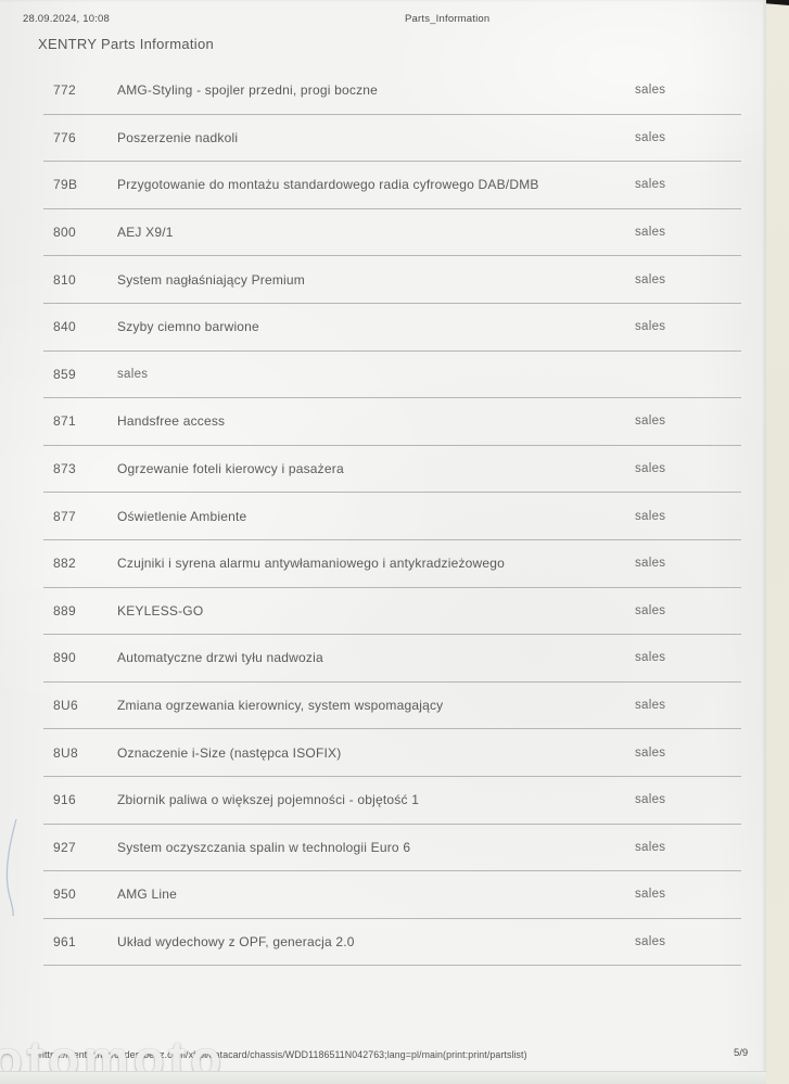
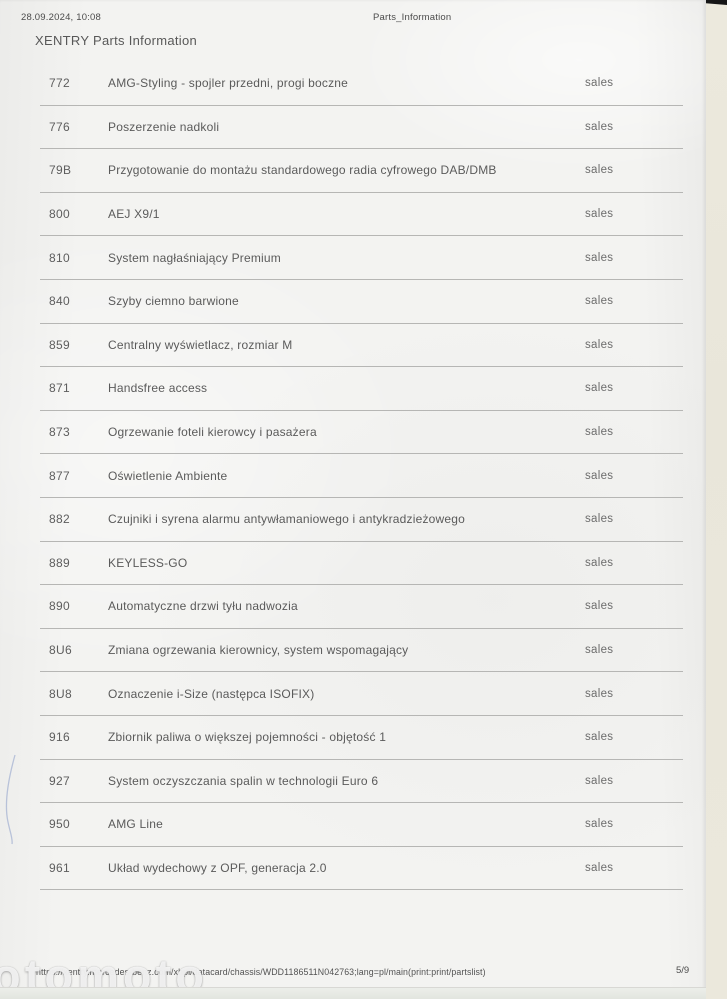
  28.09.2024, 10:08
  Parts_Information
  XENTRY Parts Information
  772
  AMG-Styling - spojler przedni, progi boczne
  sales
  776
  Poszerzenie nadkoli
  sales
  79B
  Przygotowanie do montażu standardowego radia cyfrowego DAB/DMB
  sales
  800
  AEJ X9/1
  sales
  810
  System nagłaśniający Premium
  sales
  840
  Szyby ciemno barwione
  sales
  859
+ Centralny wyświetlacz, rozmiar M
  sales
  871
  Handsfree access
  sales
  873
  Ogrzewanie foteli kierowcy i pasażera
  sales
  877
  Oświetlenie Ambiente
  sales
  882
  Czujniki i syrena alarmu antywłamaniowego i antykradzieżowego
  sales
  889
  KEYLESS-GO
  sales
  890
  Automatyczne drzwi tyłu nadwozia
  sales
  8U6
  Zmiana ogrzewania kierownicy, system wspomagający
  sales
  8U8
  Oznaczenie i-Size (następca ISOFIX)
  sales
  916
  Zbiornik paliwa o większej pojemności - objętość 1
  sales
  927
  System oczyszczania spalin w technologii Euro 6
  sales
  950
  AMG Line
  sales
  961
  Układ wydechowy z OPF, generacja 2.0
  sales
  https://xentry.mercedes-benz.com/xhpi/datacard/chassis/WDD1186511N042763;lang=pl/main(print:print/partslist)
  5/9
  otomoto
